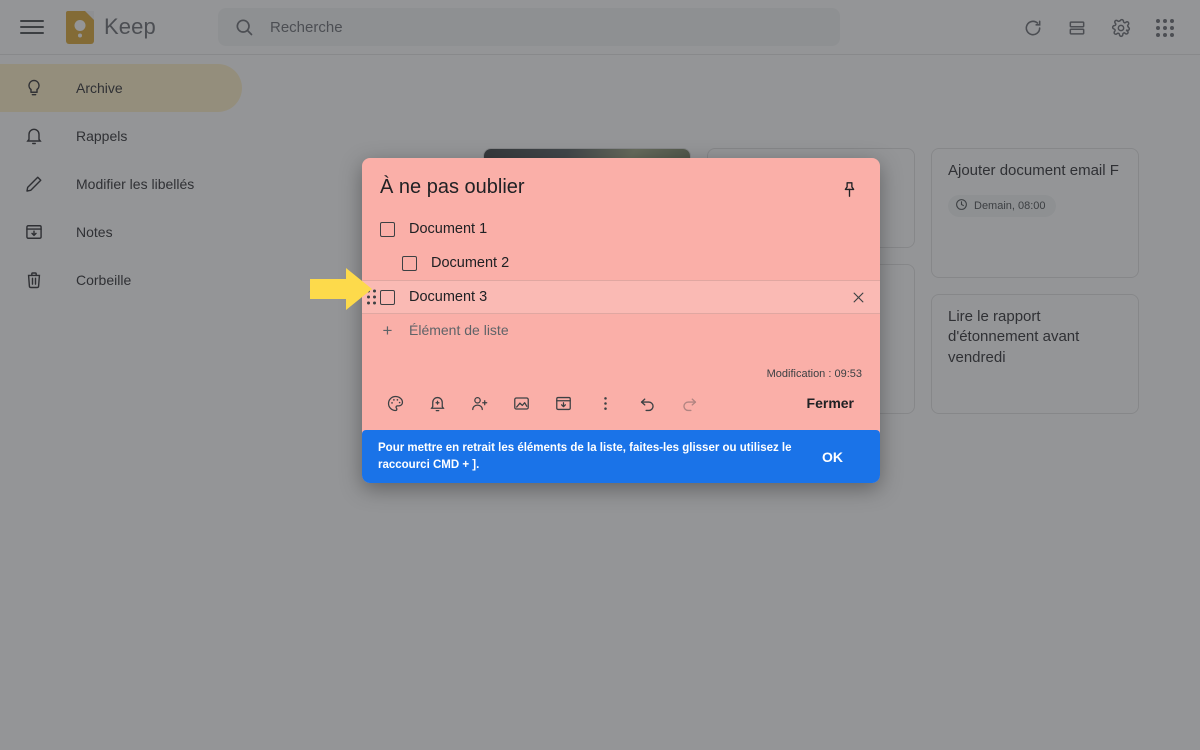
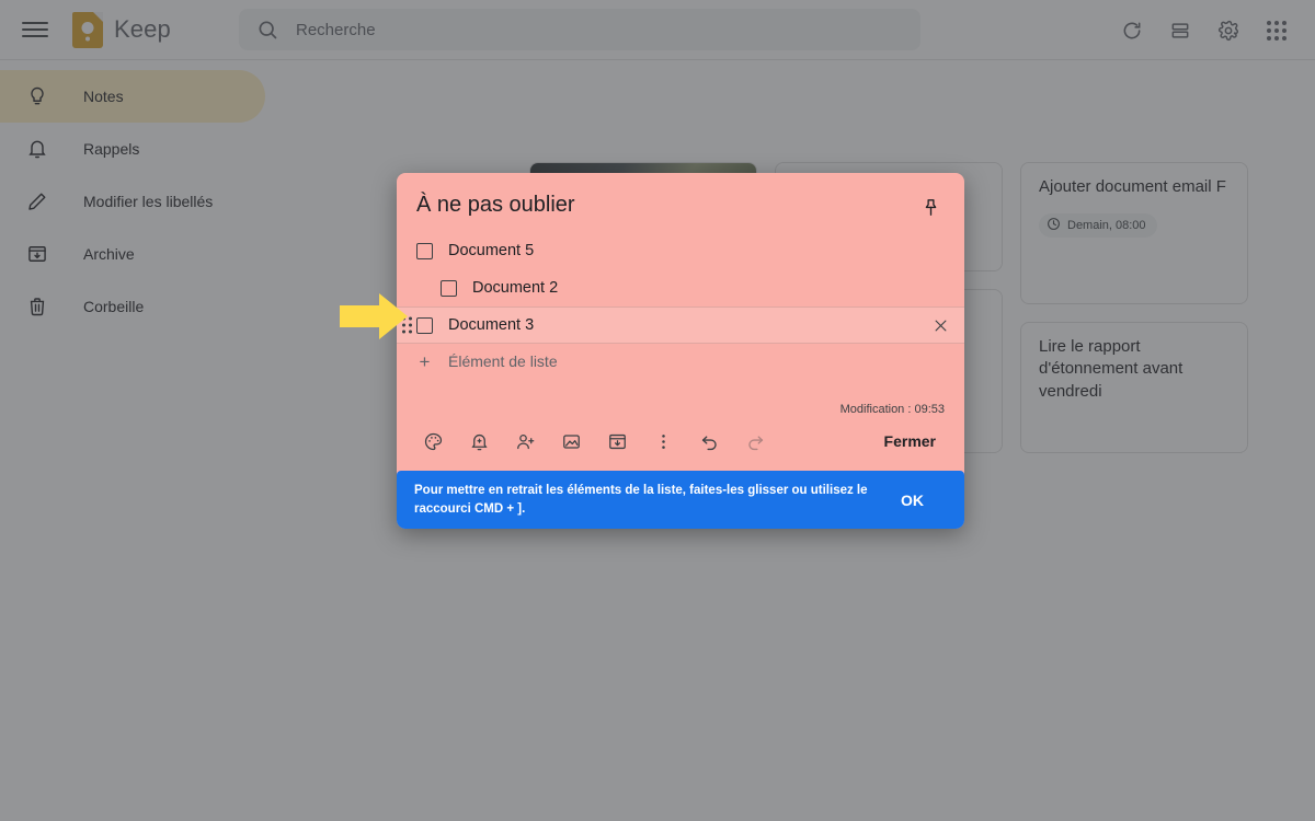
  Keep
  Recherche
- Archive
+ Notes
  Rappels
  Modifier les libellés
- Notes
+ Archive
  Corbeille
  Ajouter document email F
  Demain, 08:00
  Lire le rapport d'étonnement avant vendredi
  À ne pas oublier
- Document 1
+ Document 5
  Document 2
  Document 3
  +
  Élément de liste
  Modification : 09:53
  Fermer
  Pour mettre en retrait les éléments de la liste, faites-les glisser ou utilisez le raccourci CMD + ].
  OK
